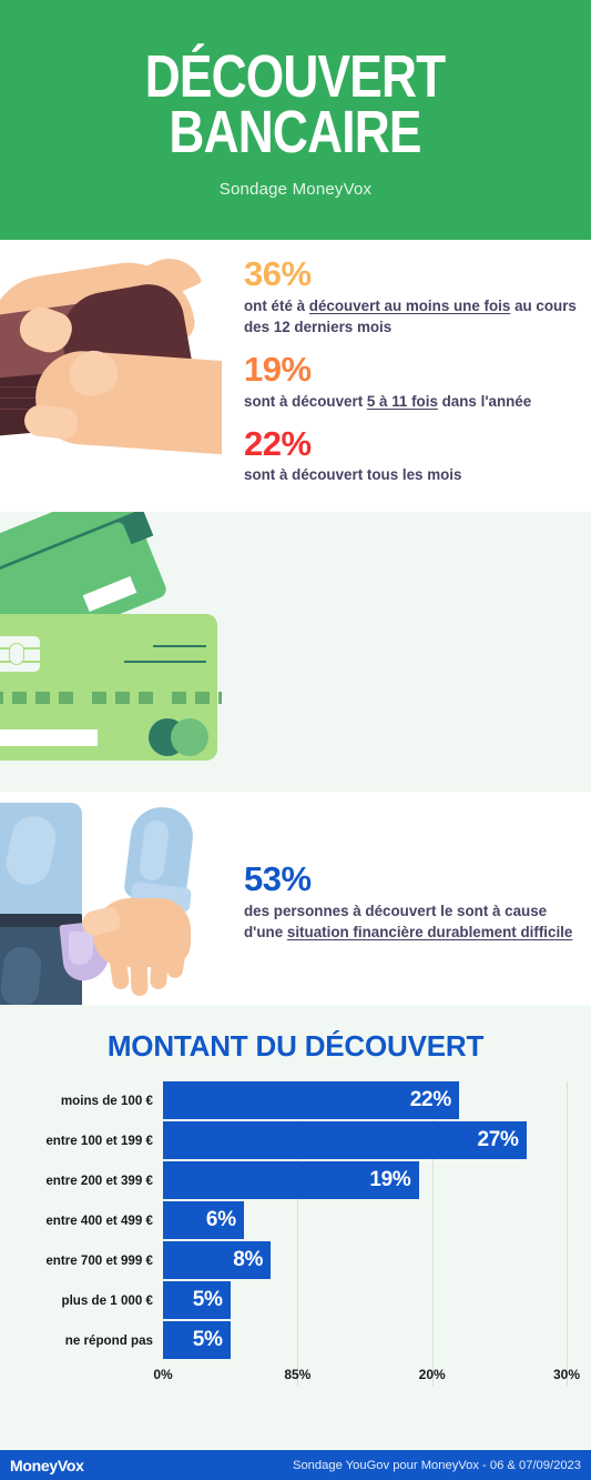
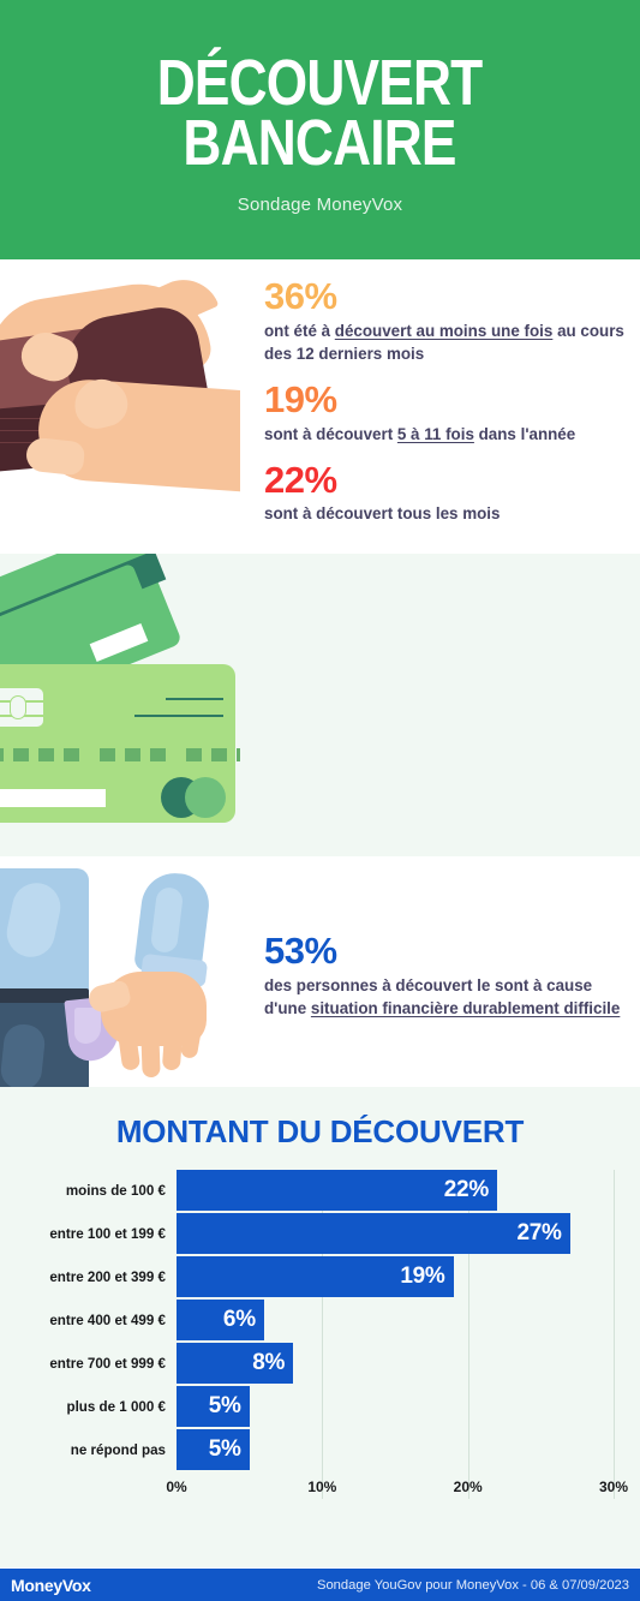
  DÉCOUVERT
  BANCAIRE
  Sondage MoneyVox
  36%
  ont été à découvert au moins une fois au cours des 12 derniers mois
  19%
  sont à découvert 5 à 11 fois dans l'année
  22%
  sont à découvert tous les mois
  53%
  des personnes à découvert le sont à cause d'une situation financière durablement difficile
  MONTANT DU DÉCOUVERT
  moins de 100 €
  22%
  entre 100 et 199 €
  27%
  entre 200 et 399 €
  19%
  entre 400 et 499 €
  6%
  entre 700 et 999 €
  8%
  plus de 1 000 €
  5%
  ne répond pas
  5%
  0%
- 85%
+ 10%
  20%
  30%
  MoneyVox
  Sondage YouGov pour MoneyVox - 06 & 07/09/2023
